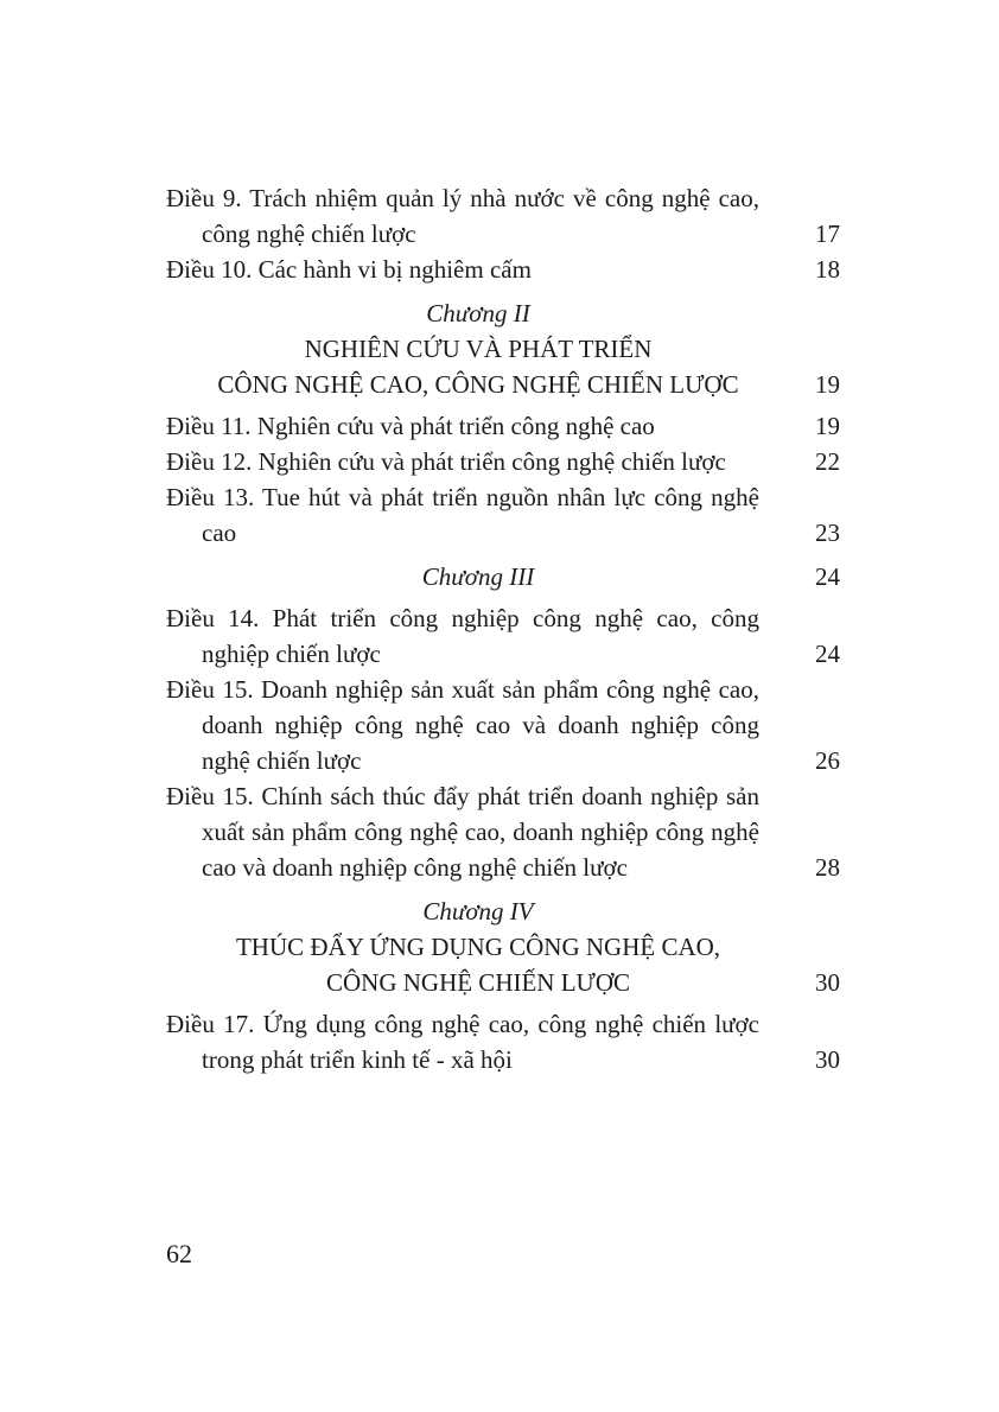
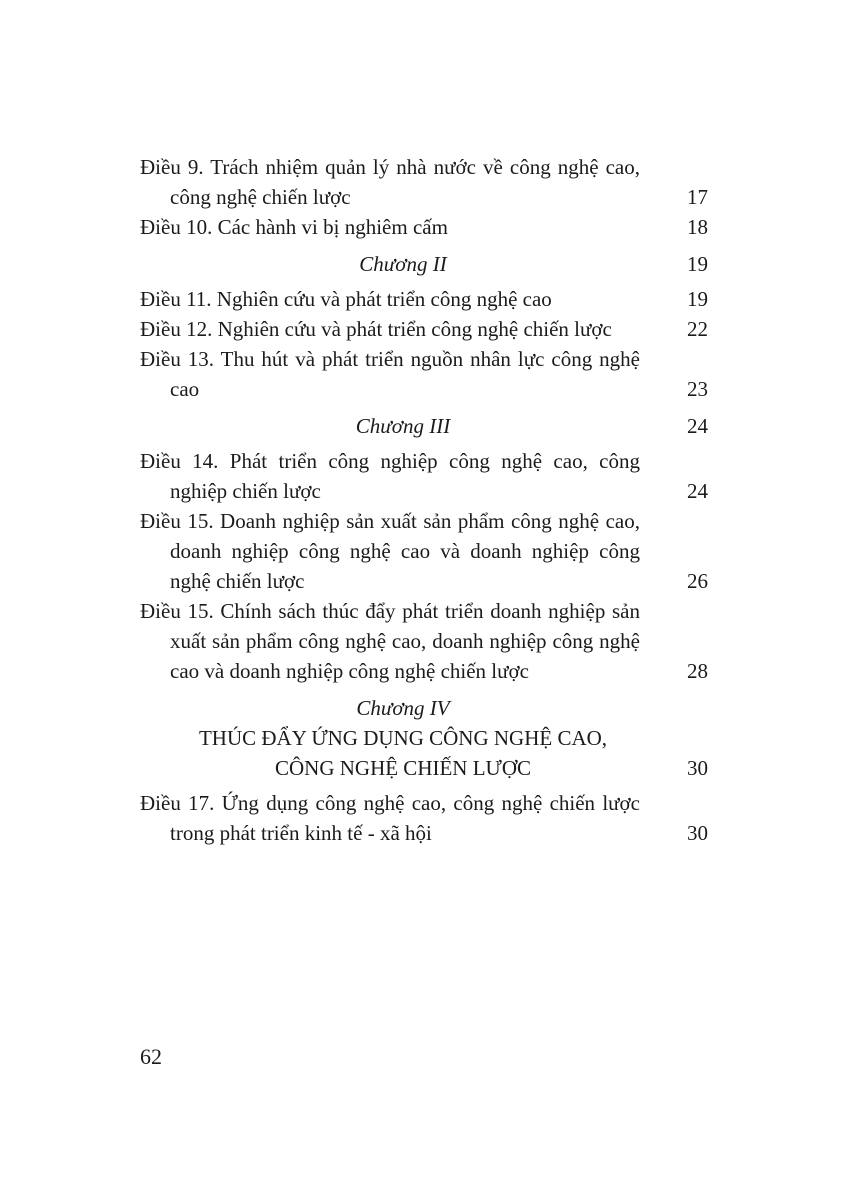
  Điều 9. Trách nhiệm quản lý nhà nước về công nghệ cao, công nghệ chiến lược
  17
  Điều 10. Các hành vi bị nghiêm cấm
  18
  Chương II
- NGHIÊN CỨU VÀ PHÁT TRIỂN
- CÔNG NGHỆ CAO, CÔNG NGHỆ CHIẾN LƯỢC
  19
  Điều 11. Nghiên cứu và phát triển công nghệ cao
  19
  Điều 12. Nghiên cứu và phát triển công nghệ chiến lược
  22
- Điều 13. Tue hút và phát triển nguồn nhân lực công nghệ cao
+ Điều 13. Thu hút và phát triển nguồn nhân lực công nghệ cao
  23
  Chương III
  24
  Điều 14. Phát triển công nghiệp công nghệ cao, công nghiệp chiến lược
  24
  Điều 15. Doanh nghiệp sản xuất sản phẩm công nghệ cao, doanh nghiệp công nghệ cao và doanh nghiệp công nghệ chiến lược
  26
  Điều 15. Chính sách thúc đẩy phát triển doanh nghiệp sản xuất sản phẩm công nghệ cao, doanh nghiệp công nghệ cao và doanh nghiệp công nghệ chiến lược
  28
  Chương IV
  THÚC ĐẨY ỨNG DỤNG CÔNG NGHỆ CAO,
  CÔNG NGHỆ CHIẾN LƯỢC
  30
  Điều 17. Ứng dụng công nghệ cao, công nghệ chiến lược trong phát triển kinh tế - xã hội
  30
  62
